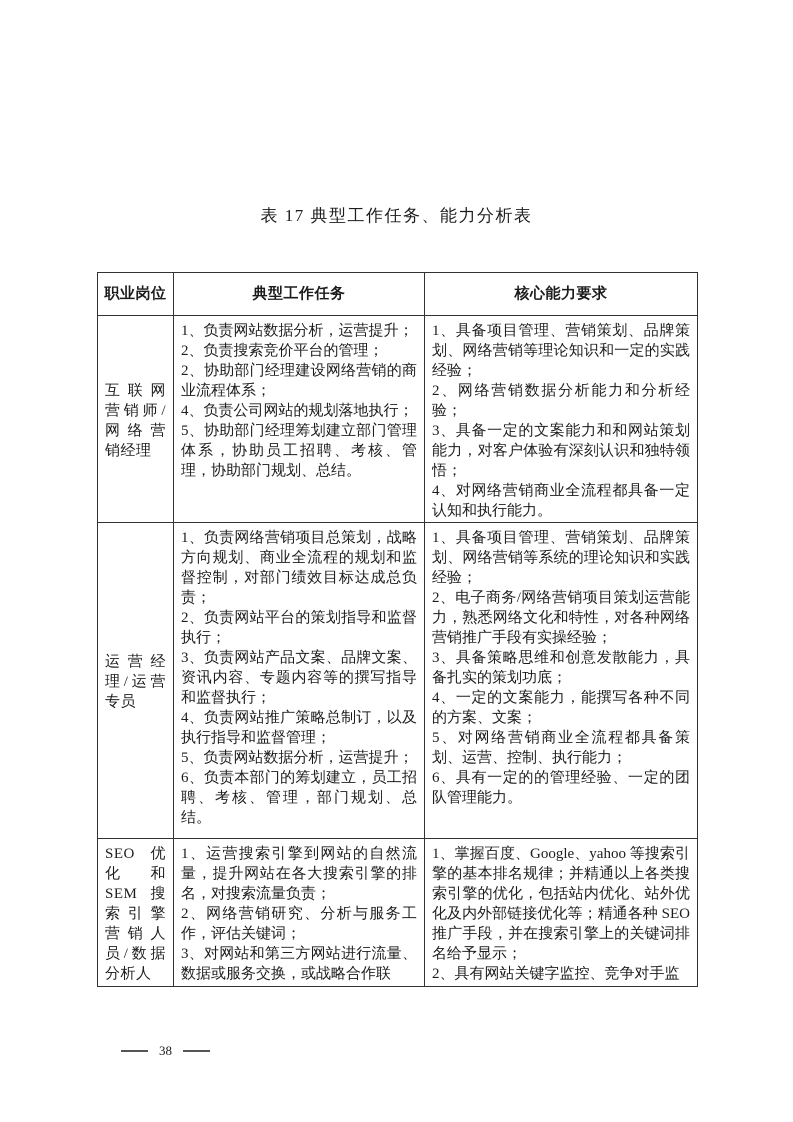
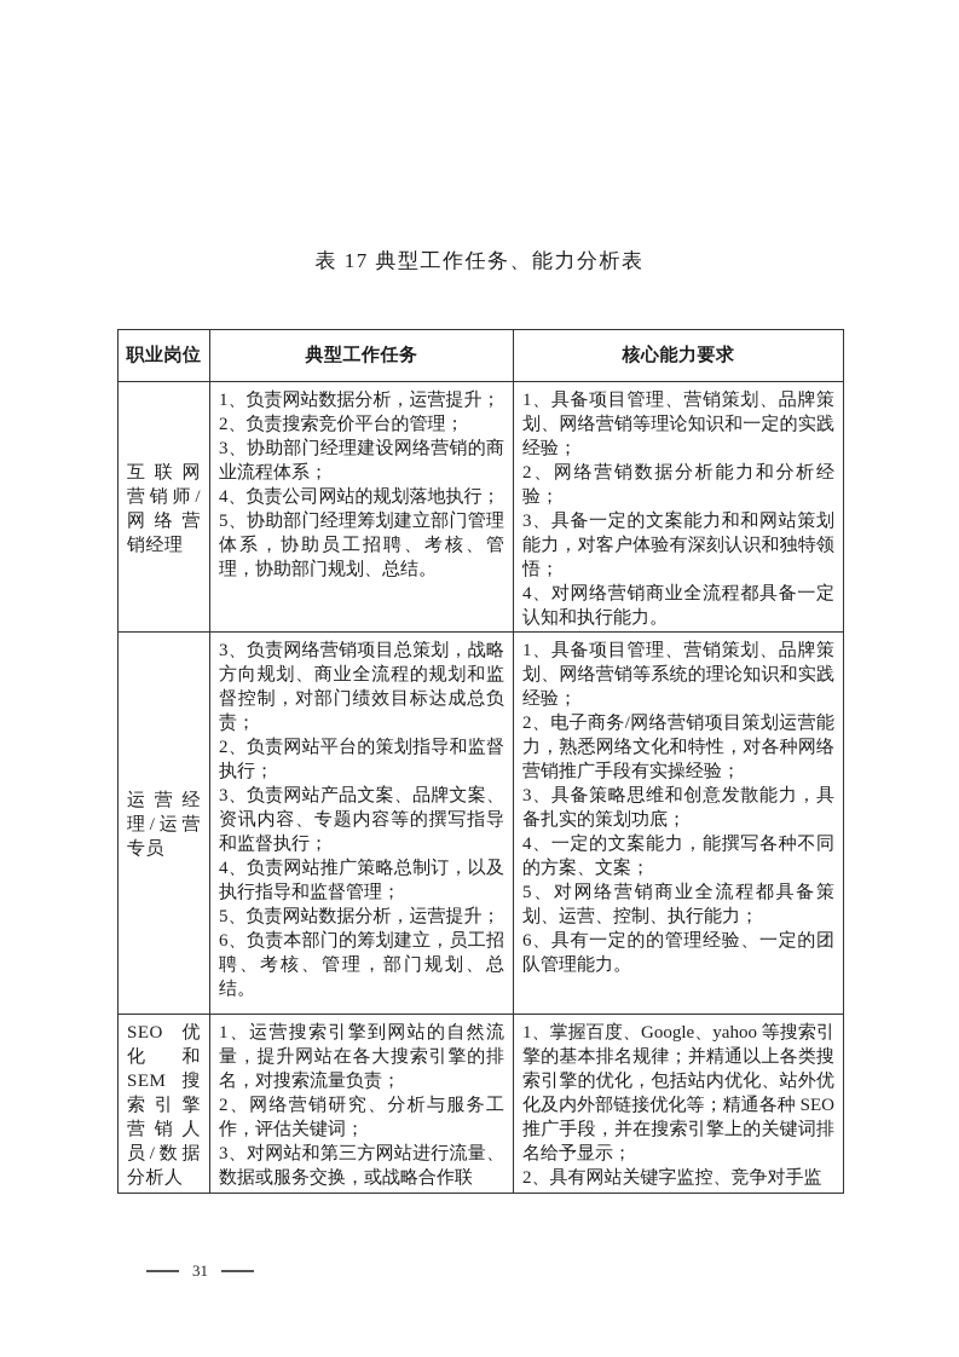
  表 17 典型工作任务、能力分析表
  职业岗位	典型工作任务	核心能力要求
- 互联网营销师/网络营销经理	1、负责网站数据分析，运营提升； 2、负责搜索竞价平台的管理； 2、协助部门经理建设网络营销的商业流程体系； 4、负责公司网站的规划落地执行； 5、协助部门经理筹划建立部门管理体系，协助员工招聘、考核、管理，协助部门规划、总结。	1、具备项目管理、营销策划、品牌策划、网络营销等理论知识和一定的实践经验； 2、网络营销数据分析能力和分析经验； 3、具备一定的文案能力和和网站策划能力，对客户体验有深刻认识和独特领悟； 4、对网络营销商业全流程都具备一定认知和执行能力。
+ 互联网营销师/网络营销经理	1、负责网站数据分析，运营提升； 2、负责搜索竞价平台的管理； 3、协助部门经理建设网络营销的商业流程体系； 4、负责公司网站的规划落地执行； 5、协助部门经理筹划建立部门管理体系，协助员工招聘、考核、管理，协助部门规划、总结。	1、具备项目管理、营销策划、品牌策划、网络营销等理论知识和一定的实践经验； 2、网络营销数据分析能力和分析经验； 3、具备一定的文案能力和和网站策划能力，对客户体验有深刻认识和独特领悟； 4、对网络营销商业全流程都具备一定认知和执行能力。
- 运营经理/运营专员	1、负责网络营销项目总策划，战略方向规划、商业全流程的规划和监督控制，对部门绩效目标达成总负责； 2、负责网站平台的策划指导和监督执行； 3、负责网站产品文案、品牌文案、资讯内容、专题内容等的撰写指导和监督执行； 4、负责网站推广策略总制订，以及执行指导和监督管理； 5、负责网站数据分析，运营提升； 6、负责本部门的筹划建立，员工招聘、考核、管理，部门规划、总结。	1、具备项目管理、营销策划、品牌策划、网络营销等系统的理论知识和实践经验； 2、电子商务/网络营销项目策划运营能力，熟悉网络文化和特性，对各种网络营销推广手段有实操经验； 3、具备策略思维和创意发散能力，具备扎实的策划功底； 4、一定的文案能力，能撰写各种不同的方案、文案； 5、对网络营销商业全流程都具备策划、运营、控制、执行能力； 6、具有一定的的管理经验、一定的团队管理能力。
+ 运营经理/运营专员	3、负责网络营销项目总策划，战略方向规划、商业全流程的规划和监督控制，对部门绩效目标达成总负责； 2、负责网站平台的策划指导和监督执行； 3、负责网站产品文案、品牌文案、资讯内容、专题内容等的撰写指导和监督执行； 4、负责网站推广策略总制订，以及执行指导和监督管理； 5、负责网站数据分析，运营提升； 6、负责本部门的筹划建立，员工招聘、考核、管理，部门规划、总结。	1、具备项目管理、营销策划、品牌策划、网络营销等系统的理论知识和实践经验； 2、电子商务/网络营销项目策划运营能力，熟悉网络文化和特性，对各种网络营销推广手段有实操经验； 3、具备策略思维和创意发散能力，具备扎实的策划功底； 4、一定的文案能力，能撰写各种不同的方案、文案； 5、对网络营销商业全流程都具备策划、运营、控制、执行能力； 6、具有一定的的管理经验、一定的团队管理能力。
  SEO 优化和 SEM 搜索引擎营销人员/数据分析人	1、运营搜索引擎到网站的自然流量，提升网站在各大搜索引擎的排名，对搜索流量负责； 2、网络营销研究、分析与服务工作，评估关键词； 3、对网站和第三方网站进行流量、数据或服务交换，或战略合作联	1、掌握百度、Google、yahoo 等搜索引擎的基本排名规律；并精通以上各类搜索引擎的优化，包括站内优化、站外优化及内外部链接优化等；精通各种 SEO 推广手段，并在搜索引擎上的关键词排名给予显示； 2、具有网站关键字监控、竞争对手监
- 38
+ 31
